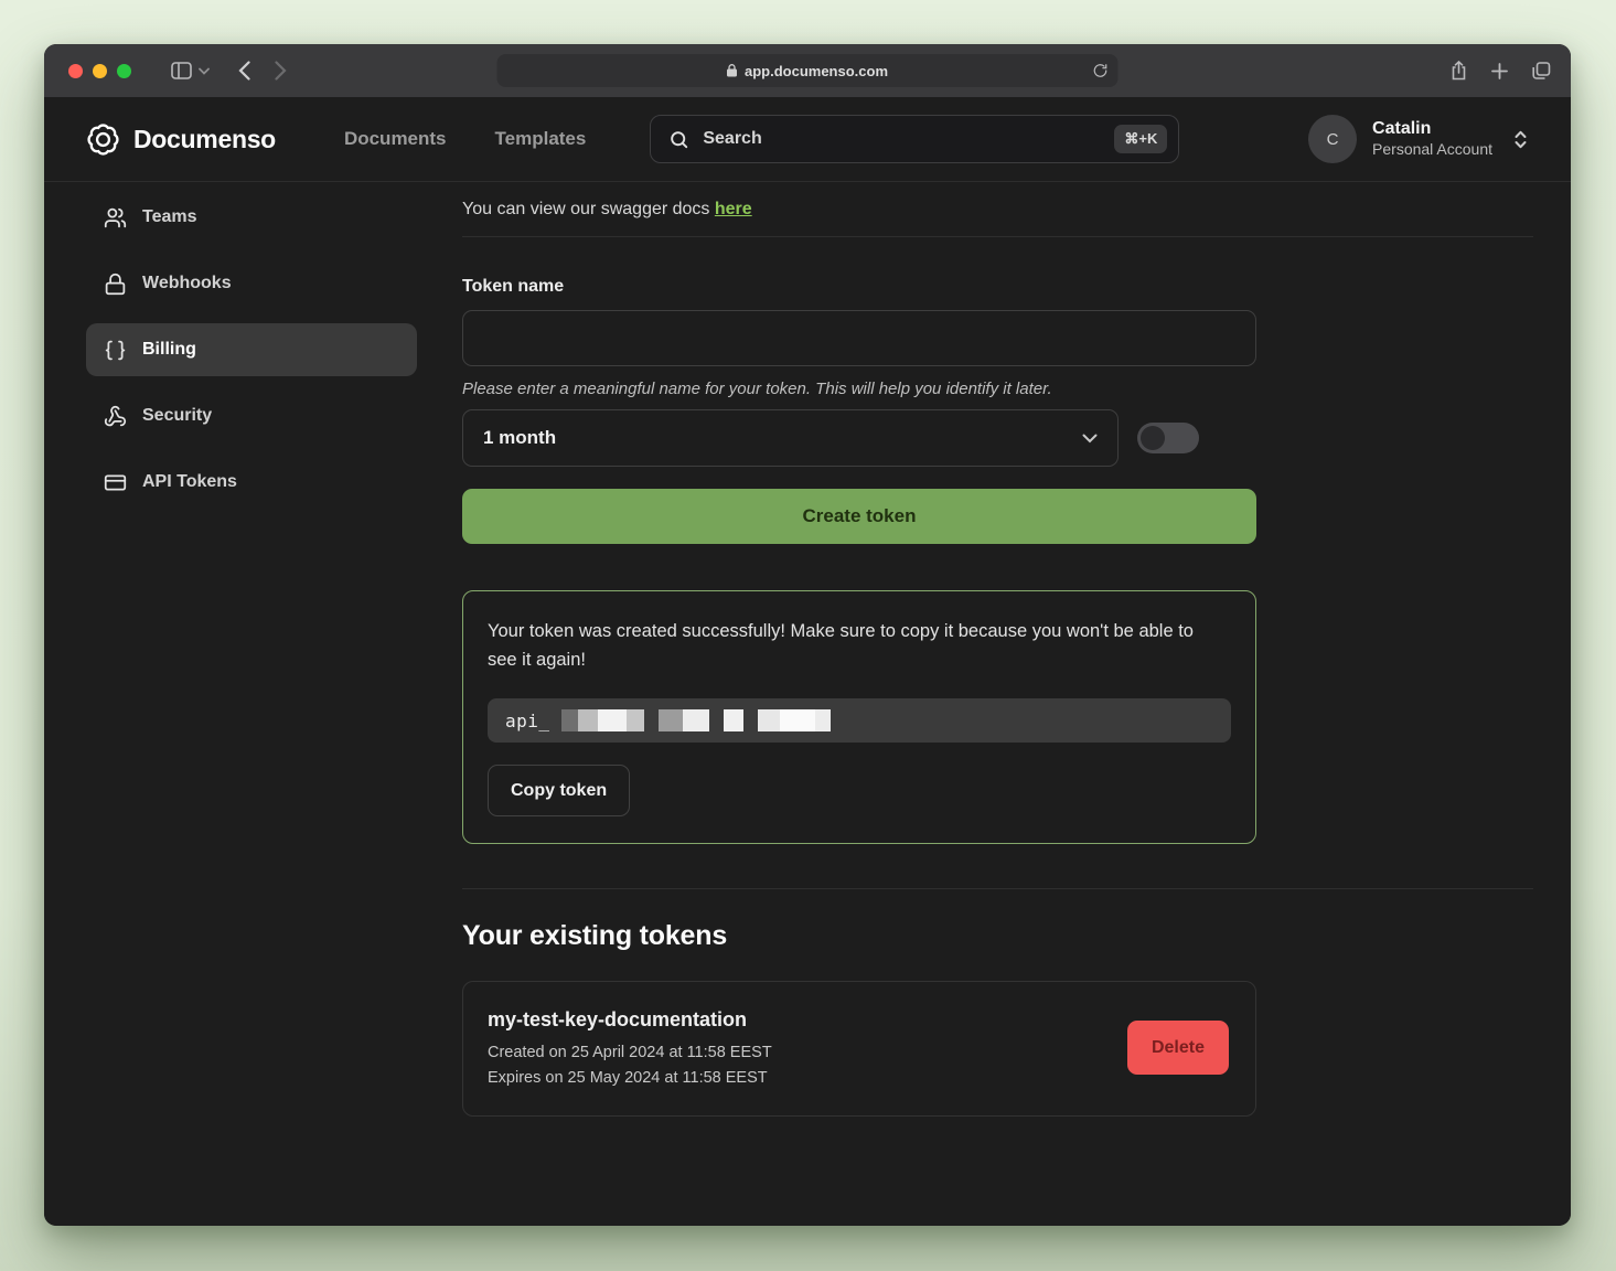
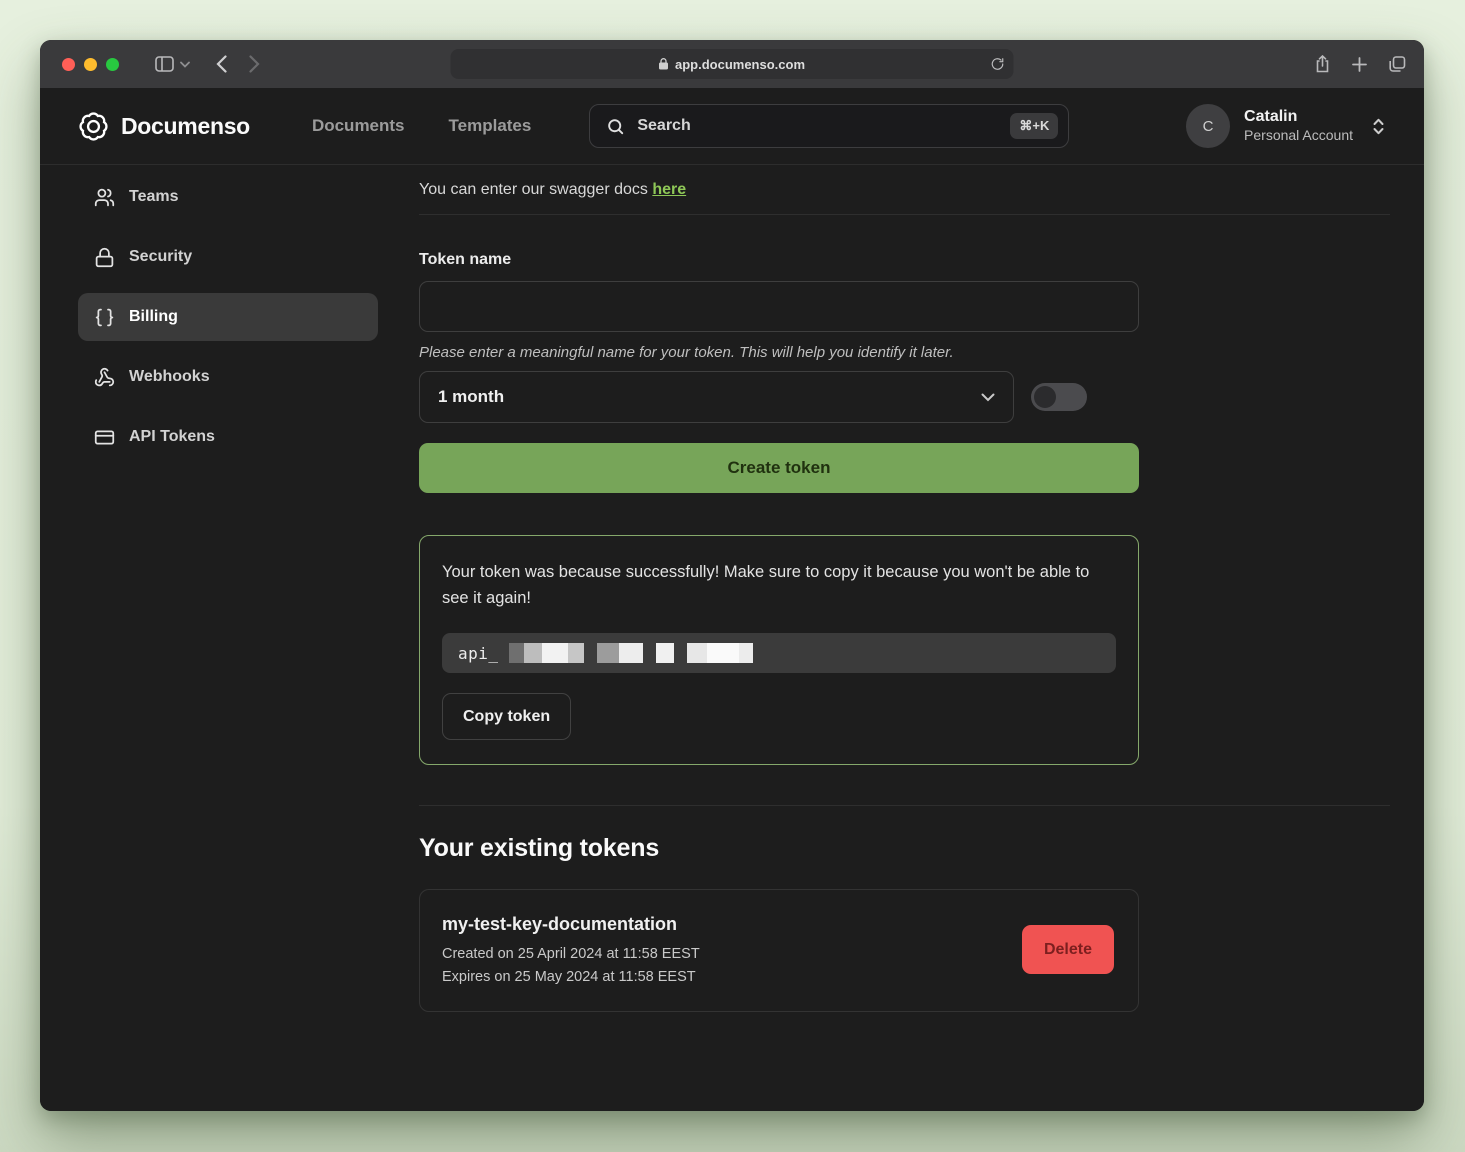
  app.documenso.com
  Documenso
  Documents
  Templates
  Search
  ⌘+K
  C
  Catalin
  Personal Account
  Teams
- Webhooks
+ Security
  Billing
- Security
+ Webhooks
  API Tokens
- You can view our swagger docs here
+ You can enter our swagger docs here
  Token name
  Please enter a meaningful name for your token. This will help you identify it later.
  1 month
  Create token
- Your token was created successfully! Make sure to copy it because you won't be able to see it again!
+ Your token was because successfully! Make sure to copy it because you won't be able to see it again!
  api_
  Copy token
  Your existing tokens
  my-test-key-documentation
  Created on 25 April 2024 at 11:58 EEST
  Expires on 25 May 2024 at 11:58 EEST
  Delete
